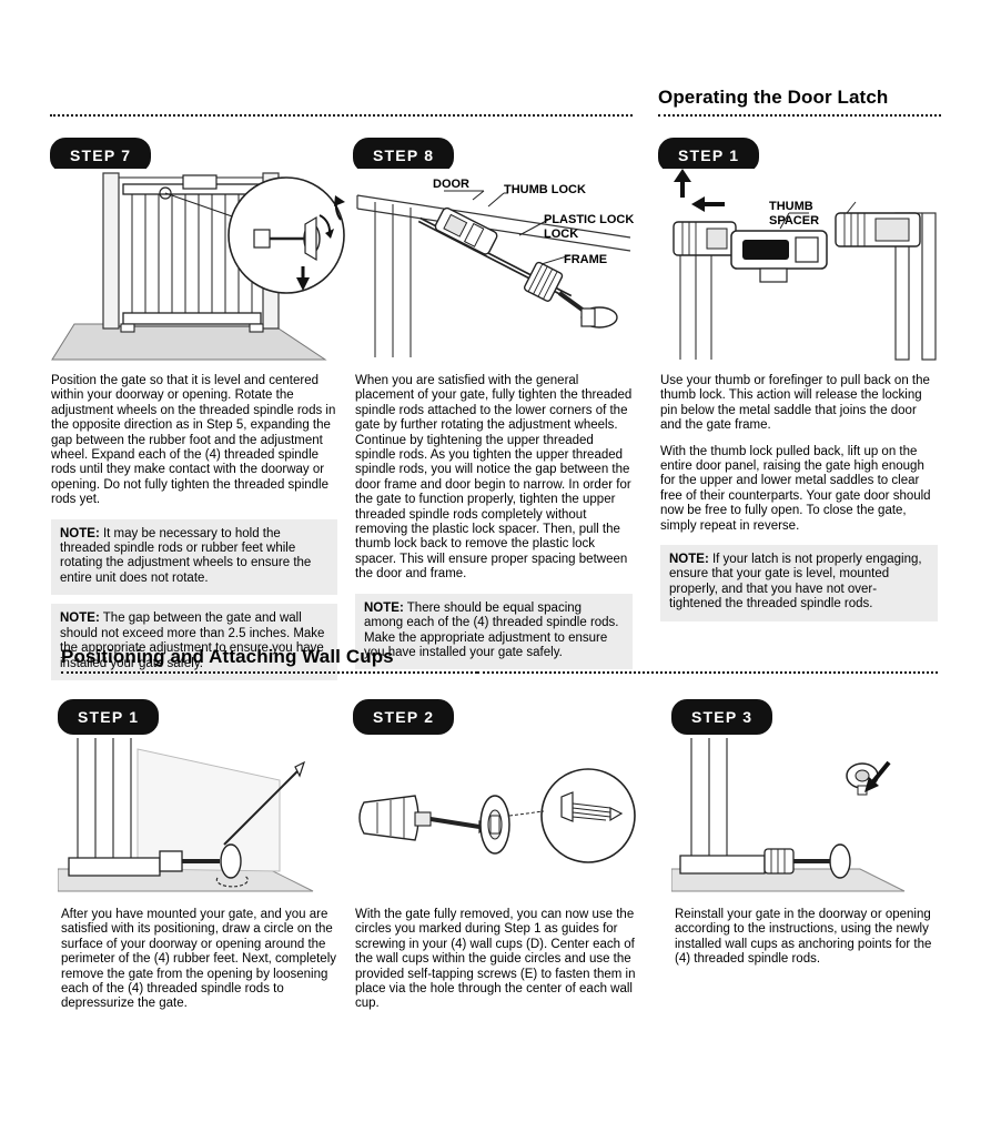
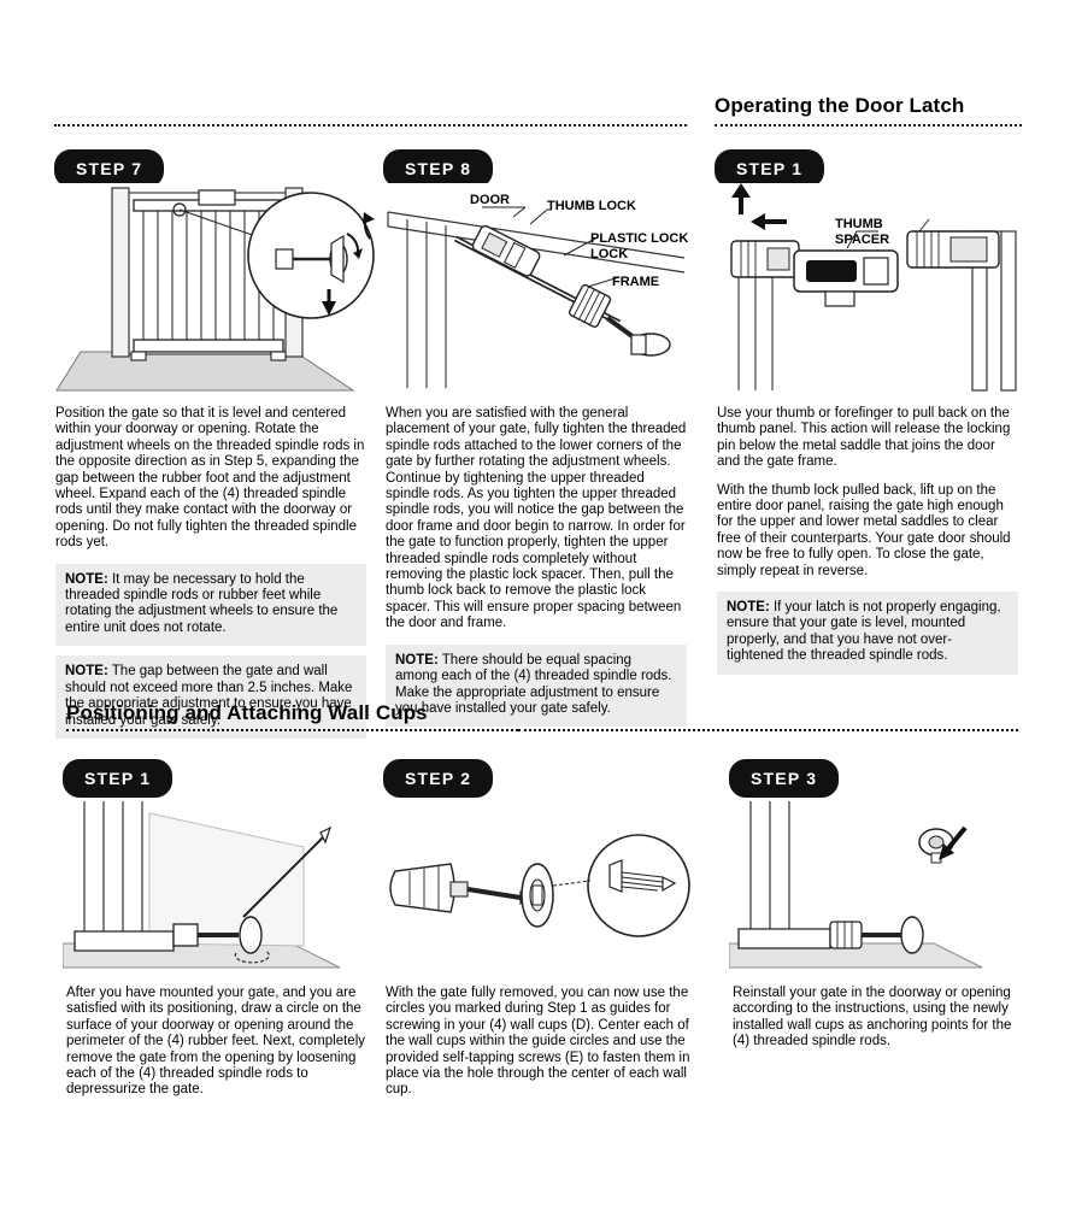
  Operating the Door Latch
  STEP 7
  STEP 8
  STEP 1
  DOOR
  THUMB LOCK
  PLASTIC LOCK
  LOCK
  FRAME
  THUMB
  SPACER
  Position the gate so that it is level and centered within your doorway or opening. Rotate the adjustment wheels on the threaded spindle rods in the opposite direction as in Step 5, expanding the gap between the rubber foot and the adjustment wheel. Expand each of the (4) threaded spindle rods until they make contact with the doorway or opening. Do not fully tighten the threaded spindle rods yet.
  NOTE: It may be necessary to hold the threaded spindle rods or rubber feet while rotating the adjustment wheels to ensure the entire unit does not rotate.
  NOTE: The gap between the gate and wall should not exceed more than 2.5 inches. Make the appropriate adjustment to ensure you have installed your gate safely.
  When you are satisfied with the general placement of your gate, fully tighten the threaded spindle rods attached to the lower corners of the gate by further rotating the adjustment wheels. Continue by tightening the upper threaded spindle rods. As you tighten the upper threaded spindle rods, you will notice the gap between the door frame and door begin to narrow. In order for the gate to function properly, tighten the upper threaded spindle rods completely without removing the plastic lock spacer. Then, pull the thumb lock back to remove the plastic lock spacer. This will ensure proper spacing between the door and frame.
  NOTE: There should be equal spacing among each of the (4) threaded spindle rods. Make the appropriate adjustment to ensure you have installed your gate safely.
- Use your thumb or forefinger to pull back on the thumb lock. This action will release the locking pin below the metal saddle that joins the door and the gate frame.
+ Use your thumb or forefinger to pull back on the thumb panel. This action will release the locking pin below the metal saddle that joins the door and the gate frame.
  With the thumb lock pulled back, lift up on the entire door panel, raising the gate high enough for the upper and lower metal saddles to clear free of their counterparts. Your gate door should now be free to fully open. To close the gate, simply repeat in reverse.
  NOTE: If your latch is not properly engaging, ensure that your gate is level, mounted properly, and that you have not over-tightened the threaded spindle rods.
  Positioning and Attaching Wall Cups
  STEP 1
  STEP 2
  STEP 3
  After you have mounted your gate, and you are satisfied with its positioning, draw a circle on the surface of your doorway or opening around the perimeter of the (4) rubber feet. Next, completely remove the gate from the opening by loosening each of the (4) threaded spindle rods to depressurize the gate.
  With the gate fully removed, you can now use the circles you marked during Step 1 as guides for screwing in your (4) wall cups (D). Center each of the wall cups within the guide circles and use the provided self-tapping screws (E) to fasten them in place via the hole through the center of each wall cup.
  Reinstall your gate in the doorway or opening according to the instructions, using the newly installed wall cups as anchoring points for the (4) threaded spindle rods.
